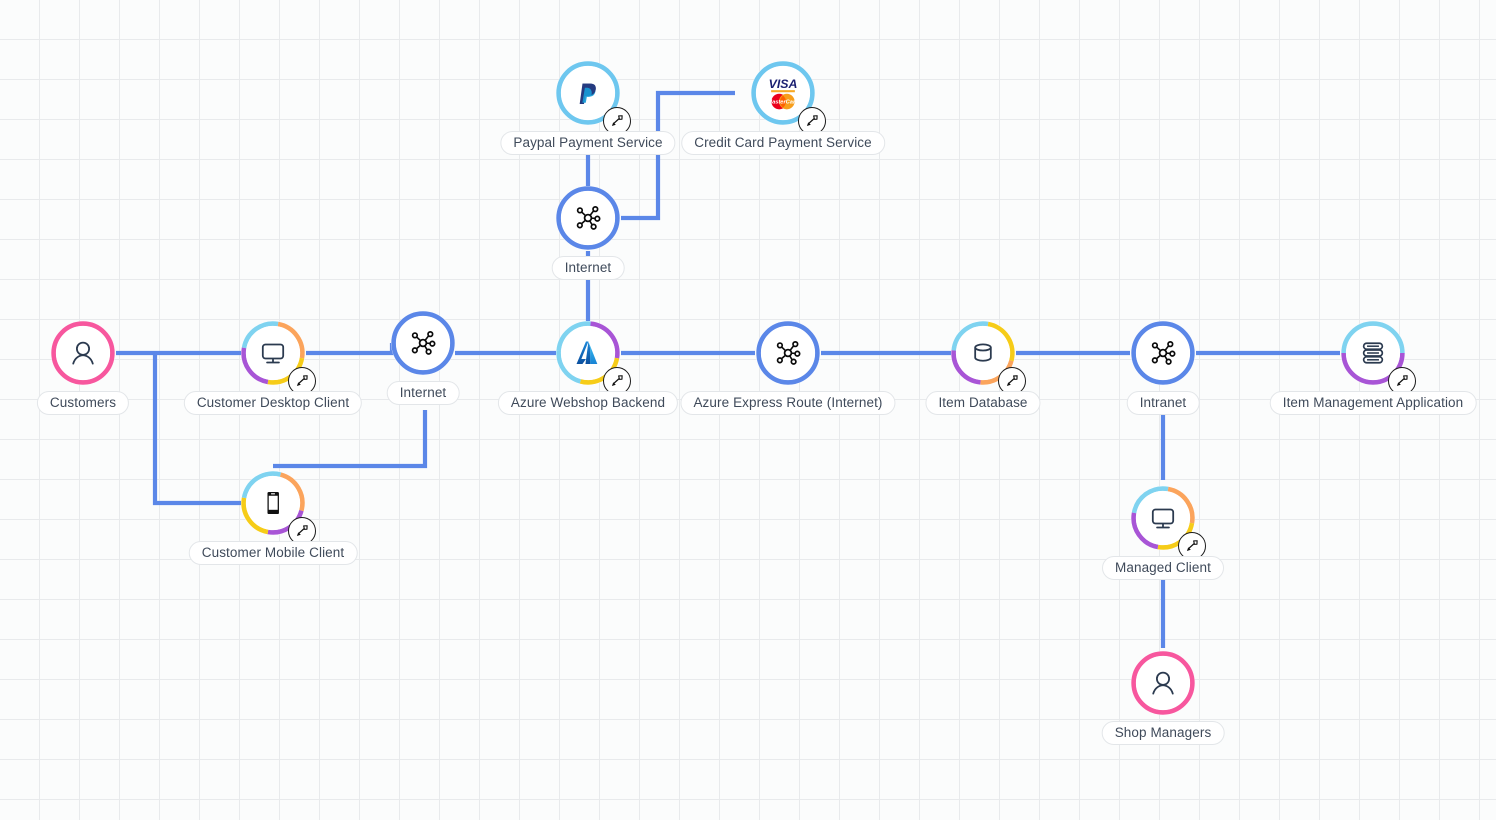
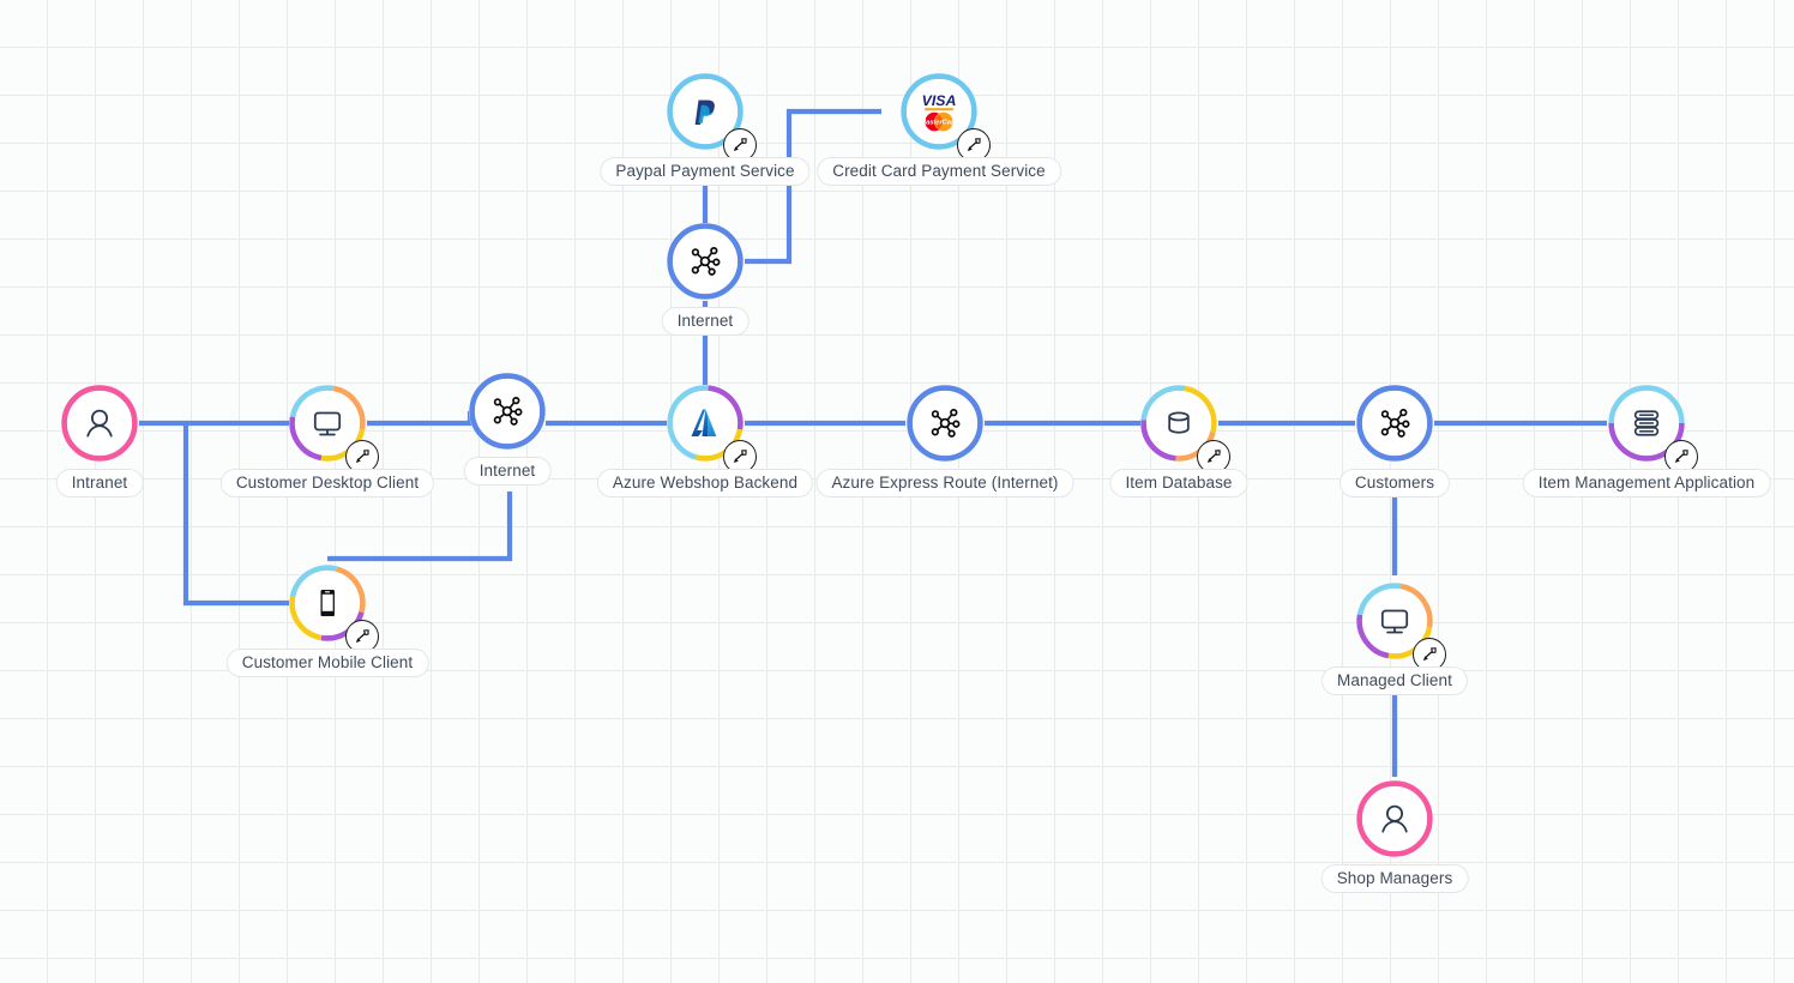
  Paypal Payment Service
  VISA
  Credit Card Payment Service
  Internet
- Customers
+ Intranet
  Customer Desktop Client
  Internet
  Azure Webshop Backend
  Azure Express Route (Internet)
  Item Database
- Intranet
+ Customers
  Item Management Application
  Customer Mobile Client
  Managed Client
  Shop Managers
